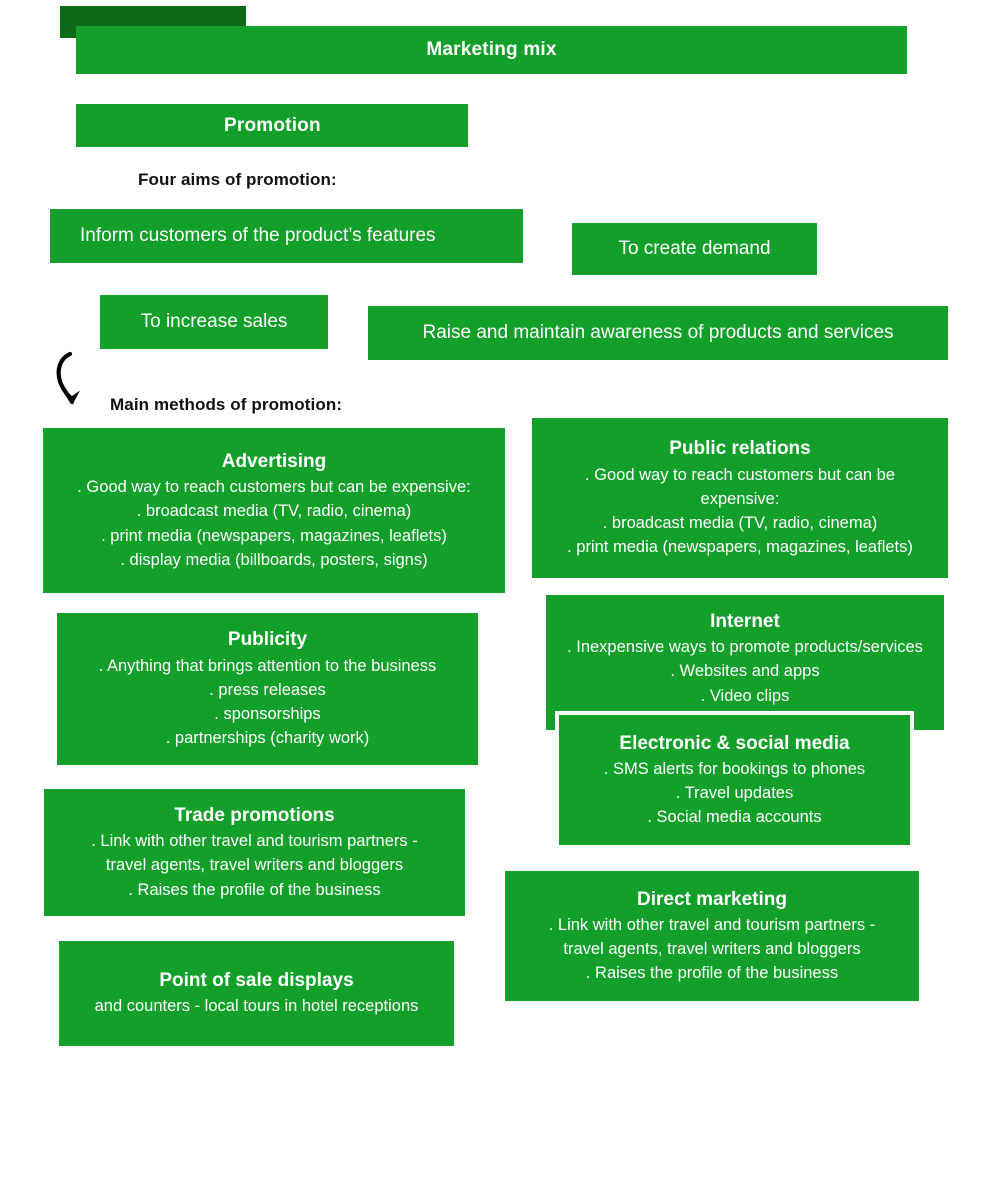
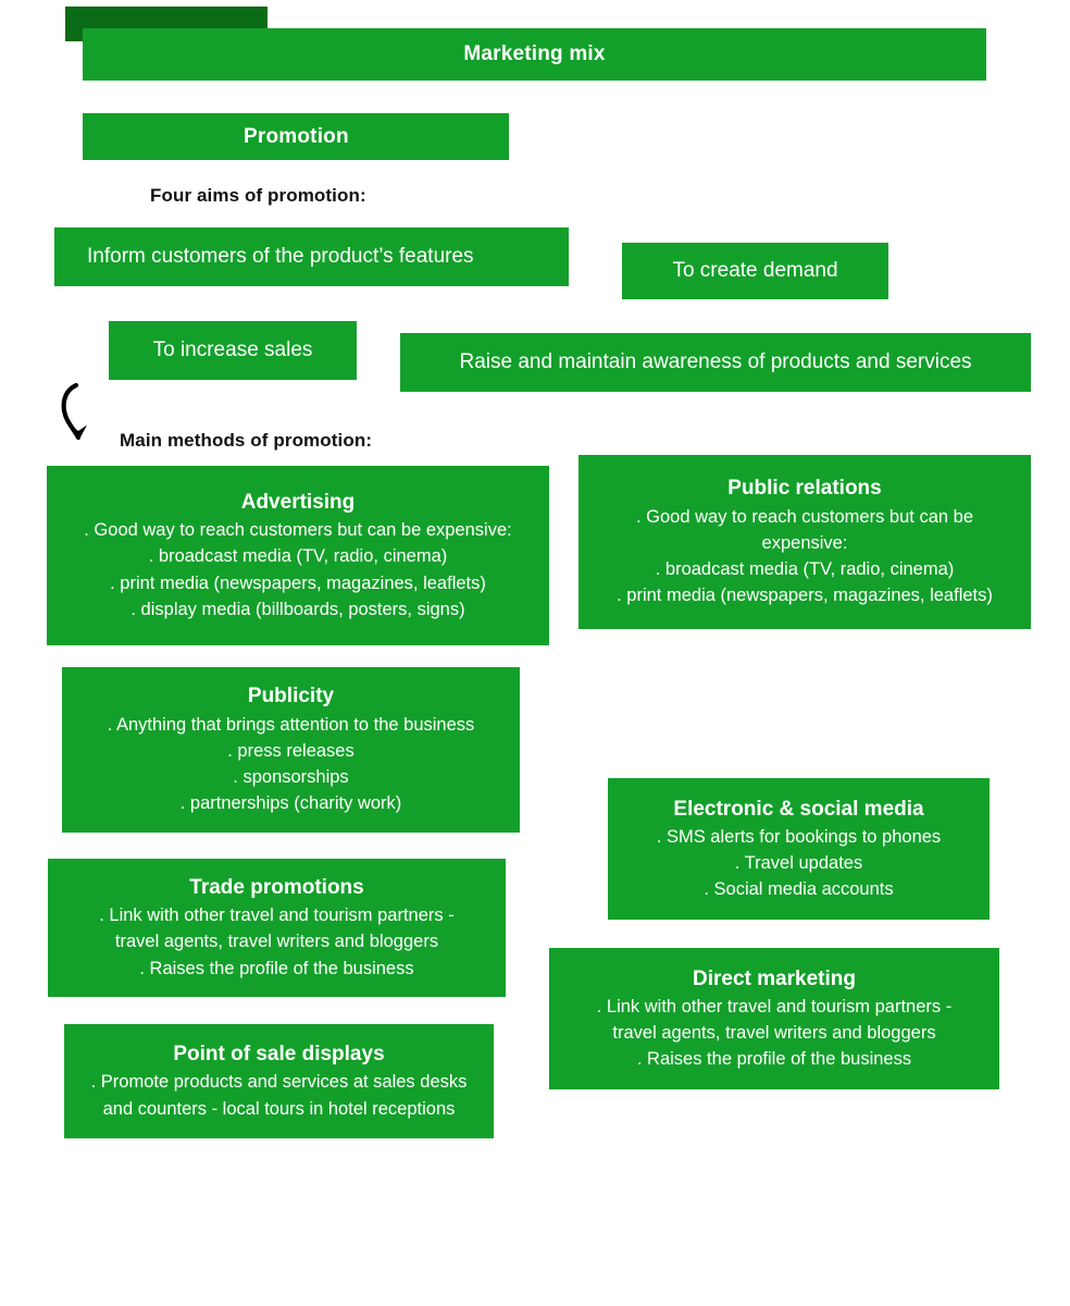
  Marketing mix
  Promotion
  Four aims of promotion:
  Inform customers of the product’s features
  To create demand
  To increase sales
  Raise and maintain awareness of products and services
  Main methods of promotion:
  Advertising
  . Good way to reach customers but can be expensive:
  . broadcast media (TV, radio, cinema)
  . print media (newspapers, magazines, leaflets)
  . display media (billboards, posters, signs)
  Public relations
  . Good way to reach customers but can be
  expensive:
  . broadcast media (TV, radio, cinema)
  . print media (newspapers, magazines, leaflets)
  Publicity
  . Anything that brings attention to the business
  . press releases
  . sponsorships
  . partnerships (charity work)
- Internet
- . Inexpensive ways to promote products/services
- . Websites and apps
- . Video clips
  Electronic & social media
  . SMS alerts for bookings to phones
  . Travel updates
  . Social media accounts
  Trade promotions
  . Link with other travel and tourism partners -
  travel agents, travel writers and bloggers
  . Raises the profile of the business
  Direct marketing
  . Link with other travel and tourism partners -
  travel agents, travel writers and bloggers
  . Raises the profile of the business
  Point of sale displays
+ . Promote products and services at sales desks
  and counters - local tours in hotel receptions
